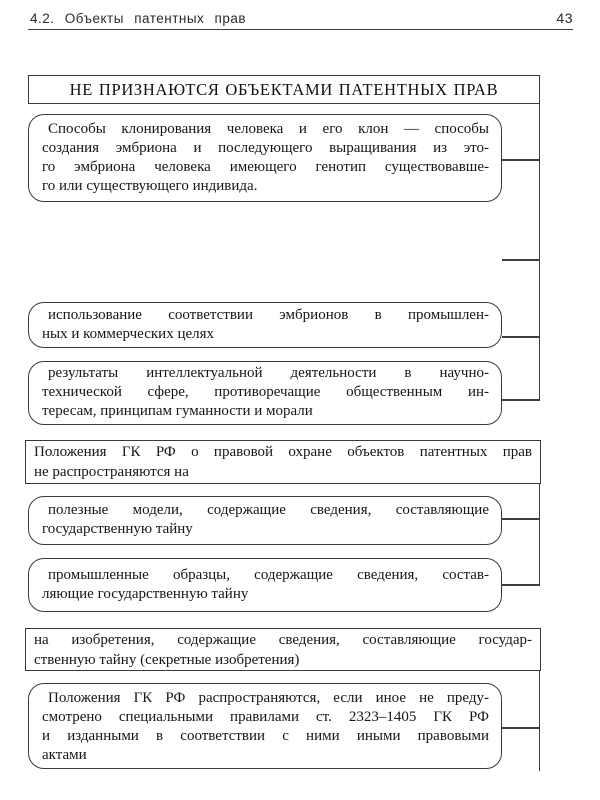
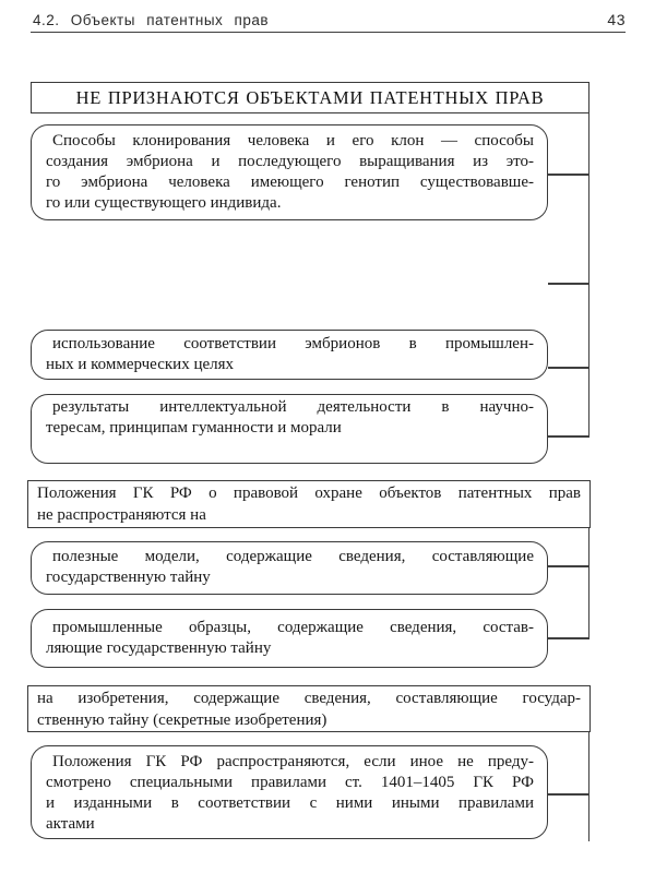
  4.2. Объекты патентных прав
  43
  НЕ ПРИЗНАЮТСЯ ОБЪЕКТАМИ ПАТЕНТНЫХ ПРАВ
  Способы клонирования человека и его клон — способы
  создания эмбриона и последующего выращивания из это-
  го эмбриона человека имеющего генотип существовавше-
  го или существующего индивида.
  использование соответствии эмбрионов в промышлен-
  ных и коммерческих целях
  результаты интеллектуальной деятельности в научно-
- технической сфере, противоречащие общественным ин-
  тересам, принципам гуманности и морали
  Положения ГК РФ о правовой охране объектов патентных прав
  не распространяются на
  полезные модели, содержащие сведения, составляющие
  государственную тайну
  промышленные образцы, содержащие сведения, состав-
  ляющие государственную тайну
  на изобретения, содержащие сведения, составляющие государ-
  ственную тайну (секретные изобретения)
  Положения ГК РФ распространяются, если иное не преду-
- смотрено специальными правилами ст. 2323–1405 ГК РФ
+ смотрено специальными правилами ст. 1401–1405 ГК РФ
- и изданными в соответствии с ними иными правовыми
+ и изданными в соответствии с ними иными правилами
  актами
